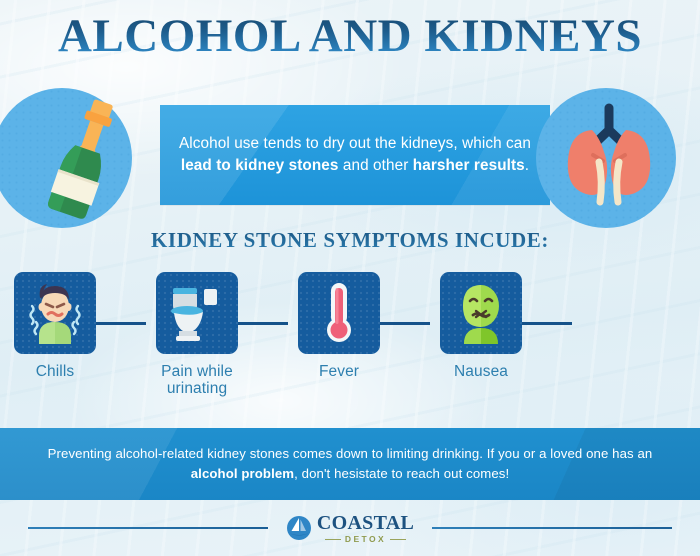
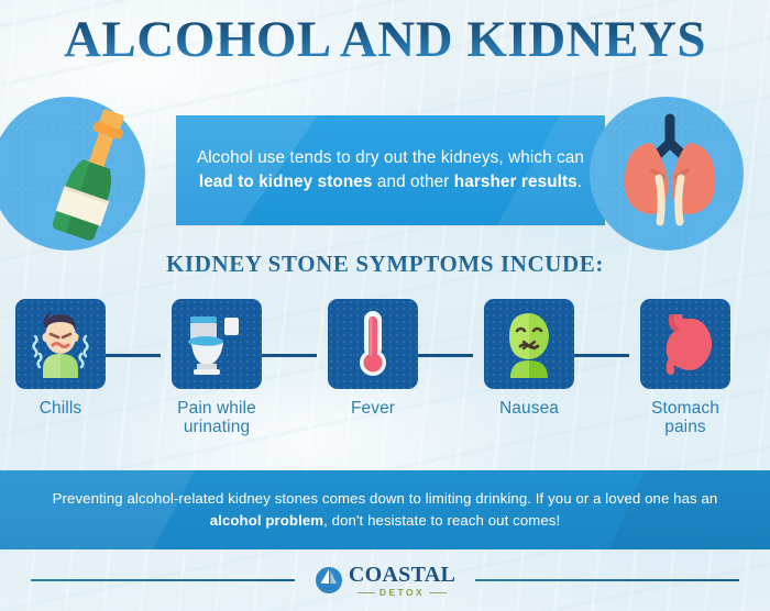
  ALCOHOL AND KIDNEYS
  Alcohol use tends to dry out the kidneys, which can lead to kidney stones and other harsher results.
  KIDNEY STONE SYMPTOMS INCUDE:
  Chills
  Pain while urinating
  Fever
  Nausea
+ Stomach pains
  Preventing alcohol-related kidney stones comes down to limiting drinking. If you or a loved one has an alcohol problem, don't hesistate to reach out comes!
  COASTAL
  DETOX
